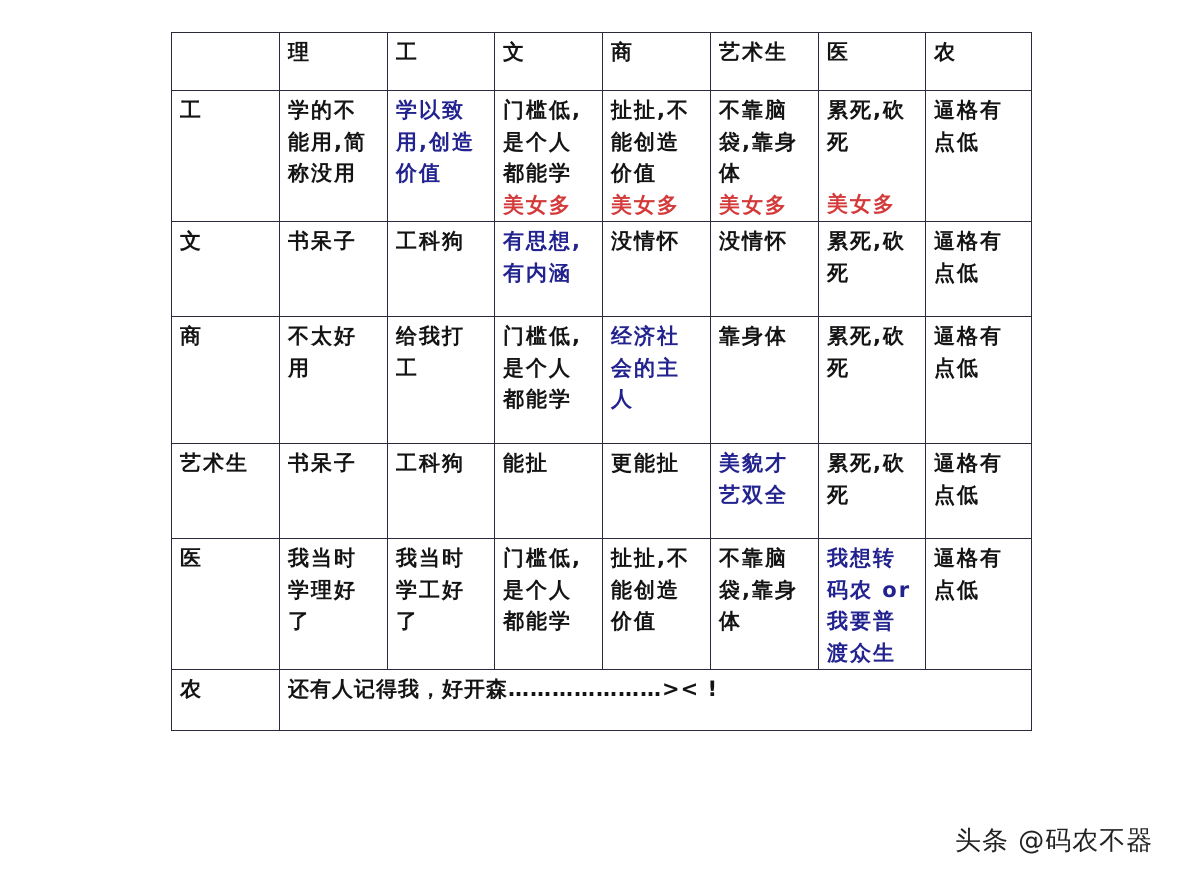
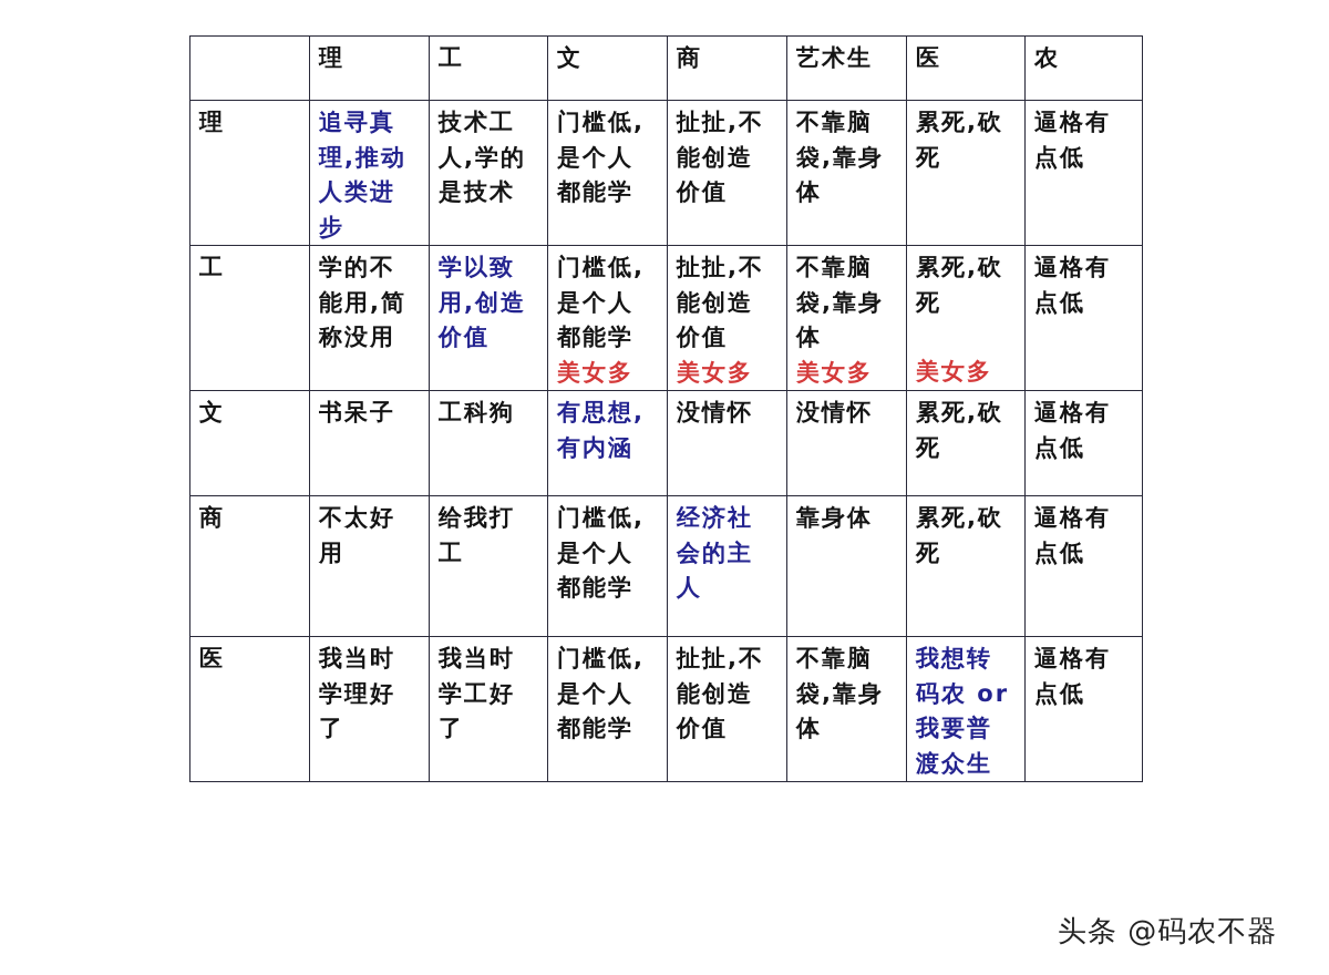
  	理	工	文	商	艺术生	医	农
+ 理	追寻真理,推动人类进步	技术工人,学的是技术	门槛低,是个人都能学	扯扯,不能创造价值	不靠脑袋,靠身体	累死,砍死	逼格有点低
  工	学的不能用,简称没用	学以致用,创造价值	门槛低,是个人都能学 美女多	扯扯,不能创造价值 美女多	不靠脑袋,靠身体 美女多	累死,砍死 美女多	逼格有点低
  文	书呆子	工科狗	有思想,有内涵	没情怀	没情怀	累死,砍死	逼格有点低
  商	不太好用	给我打工	门槛低,是个人都能学	经济社会的主人	靠身体	累死,砍死	逼格有点低
- 艺术生	书呆子	工科狗	能扯	更能扯	美貌才艺双全	累死,砍死	逼格有点低
  医	我当时学理好了	我当时学工好了	门槛低,是个人都能学	扯扯,不能创造价值	不靠脑袋,靠身体	我想转码农 or 我要普渡众生	逼格有点低
- 农	还有人记得我，好开森…………………>< !
  头条 @码农不器
